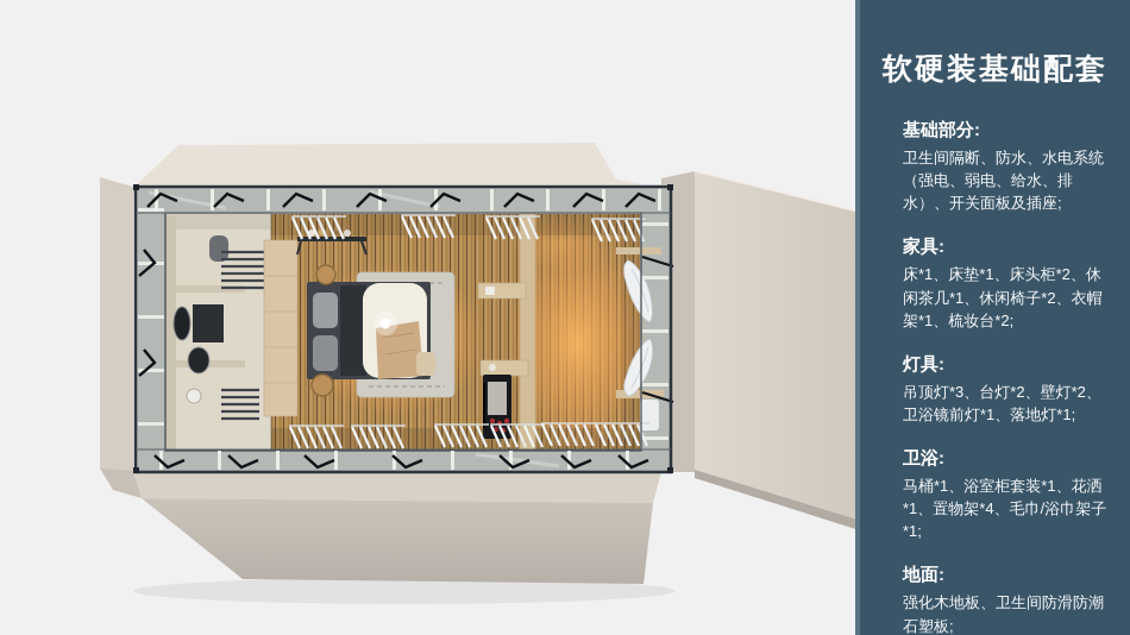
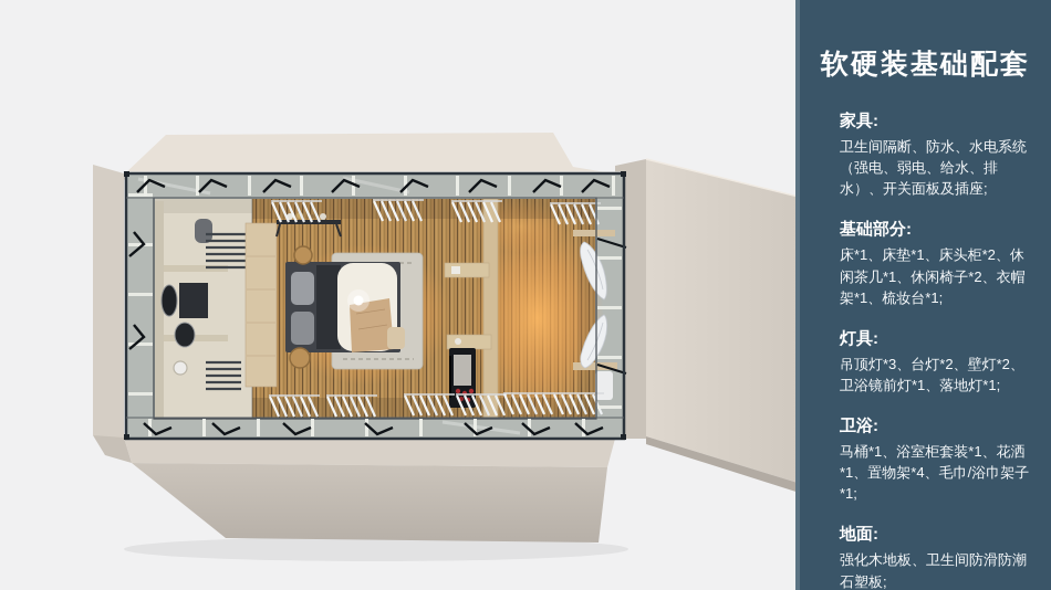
  软硬装基础配套
- 基础部分:
+ 家具:
  卫生间隔断、防水、水电系统（强电、弱电、给水、排水）、开关面板及插座;
- 家具:
+ 基础部分:
- 床*1、床垫*1、床头柜*2、休闲茶几*1、休闲椅子*2、衣帽架*1、梳妆台*2;
+ 床*1、床垫*1、床头柜*2、休闲茶几*1、休闲椅子*2、衣帽架*1、梳妆台*1;
  灯具:
  吊顶灯*3、台灯*2、壁灯*2、卫浴镜前灯*1、落地灯*1;
  卫浴:
  马桶*1、浴室柜套装*1、花洒*1、置物架*4、毛巾/浴巾架子*1;
  地面:
  强化木地板、卫生间防滑防潮石塑板;
